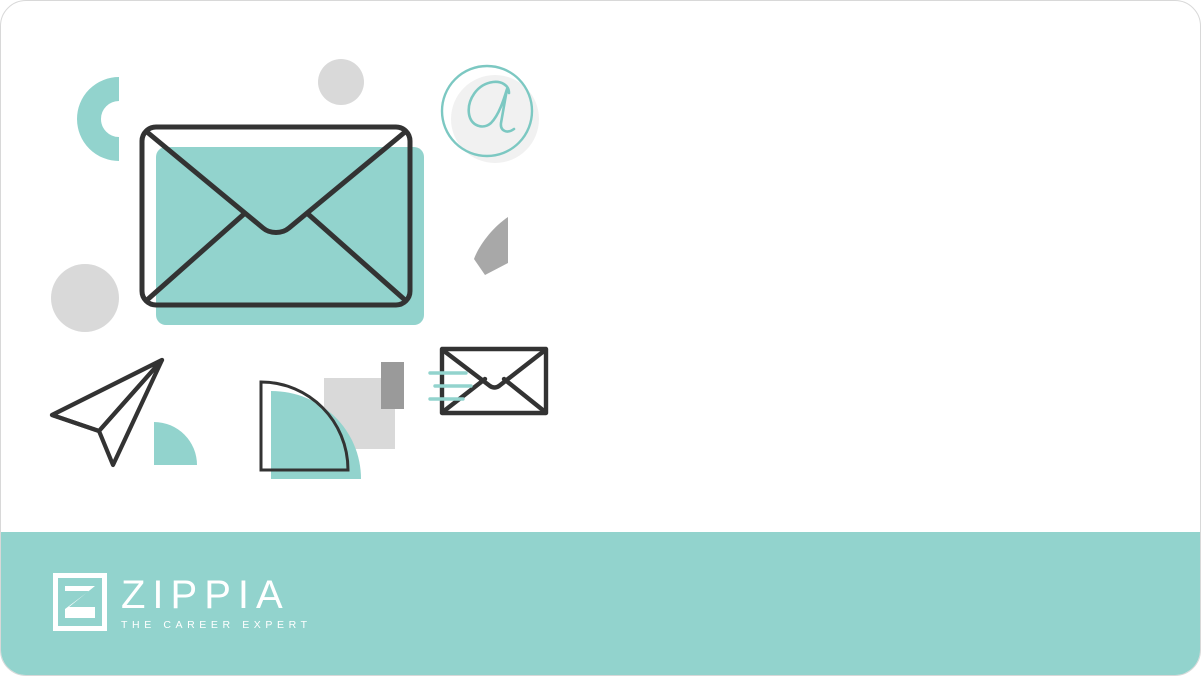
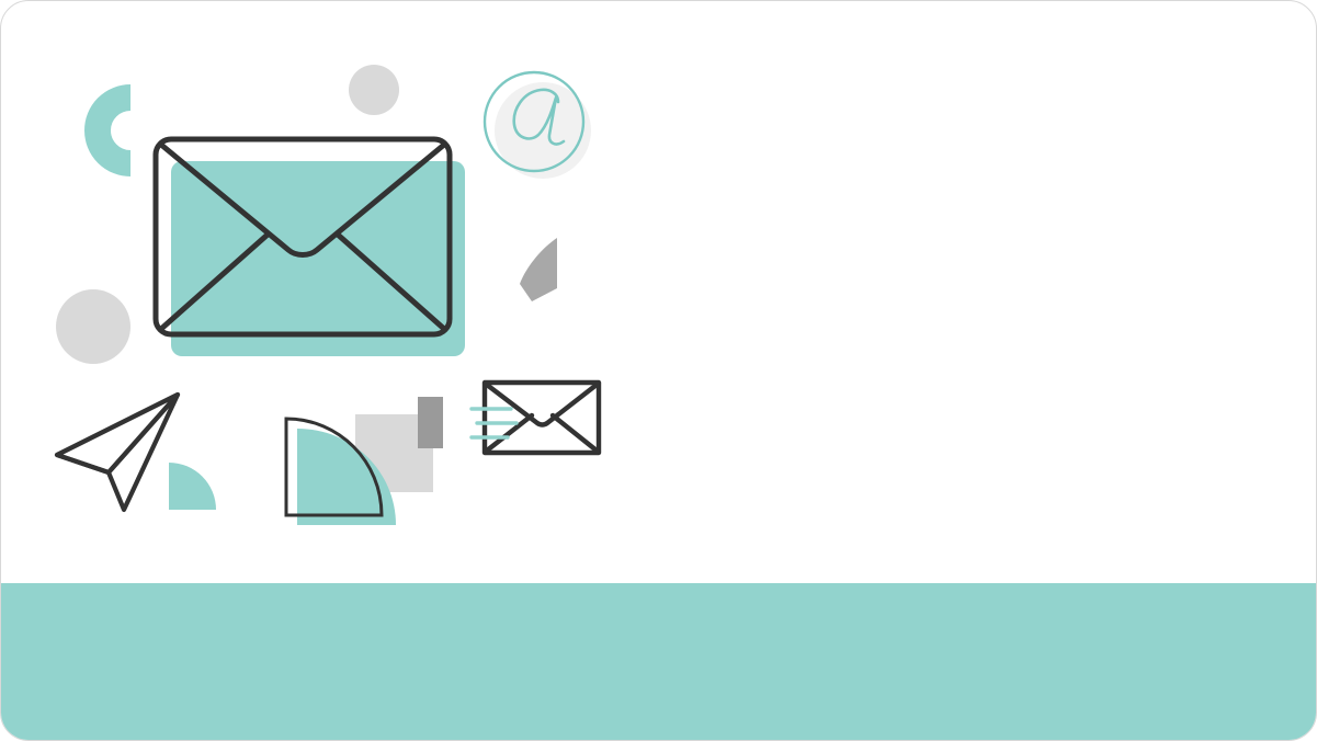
- ZIPPIA
- THE CAREER EXPERT
